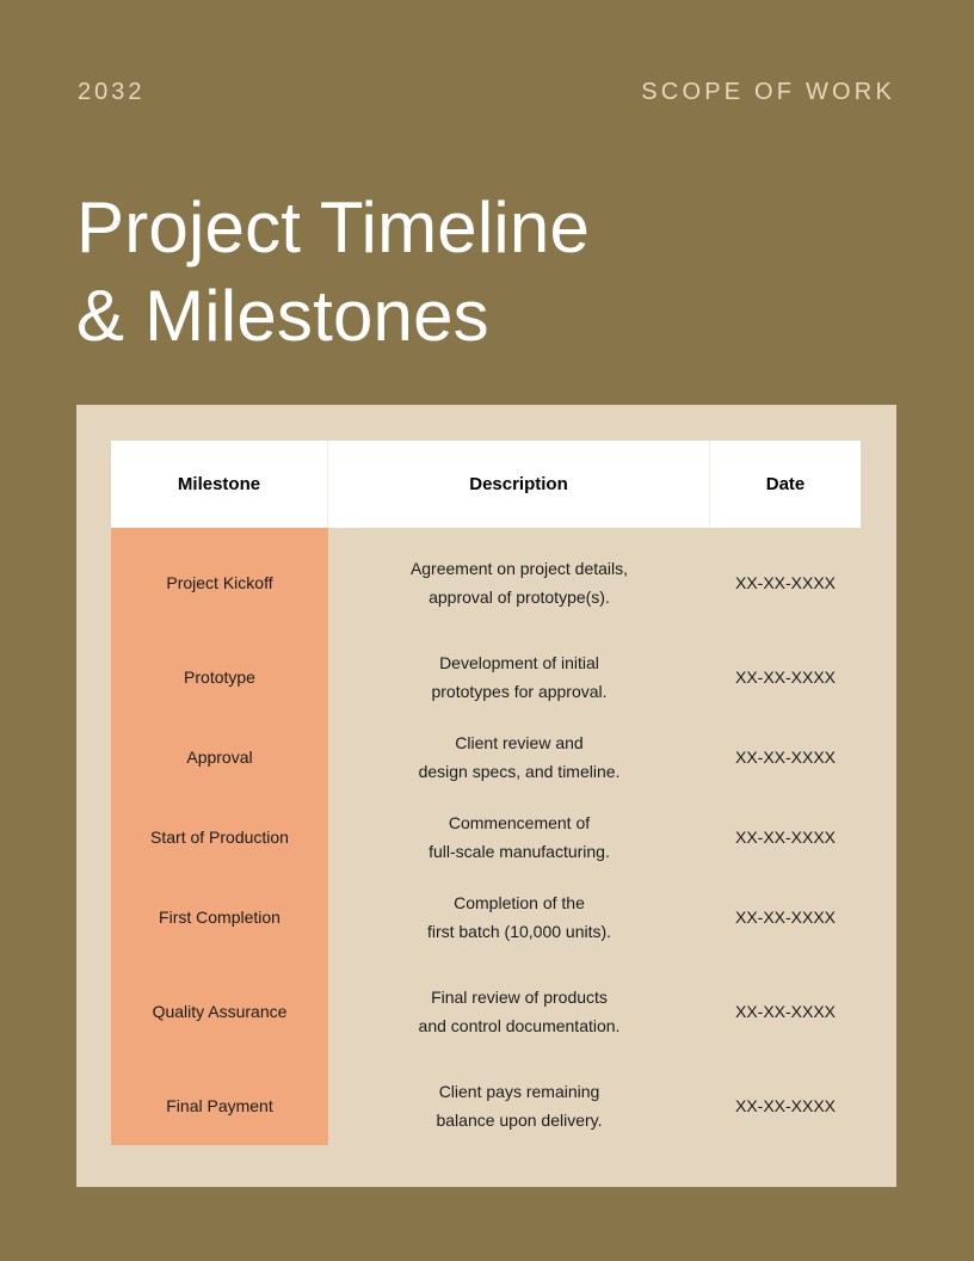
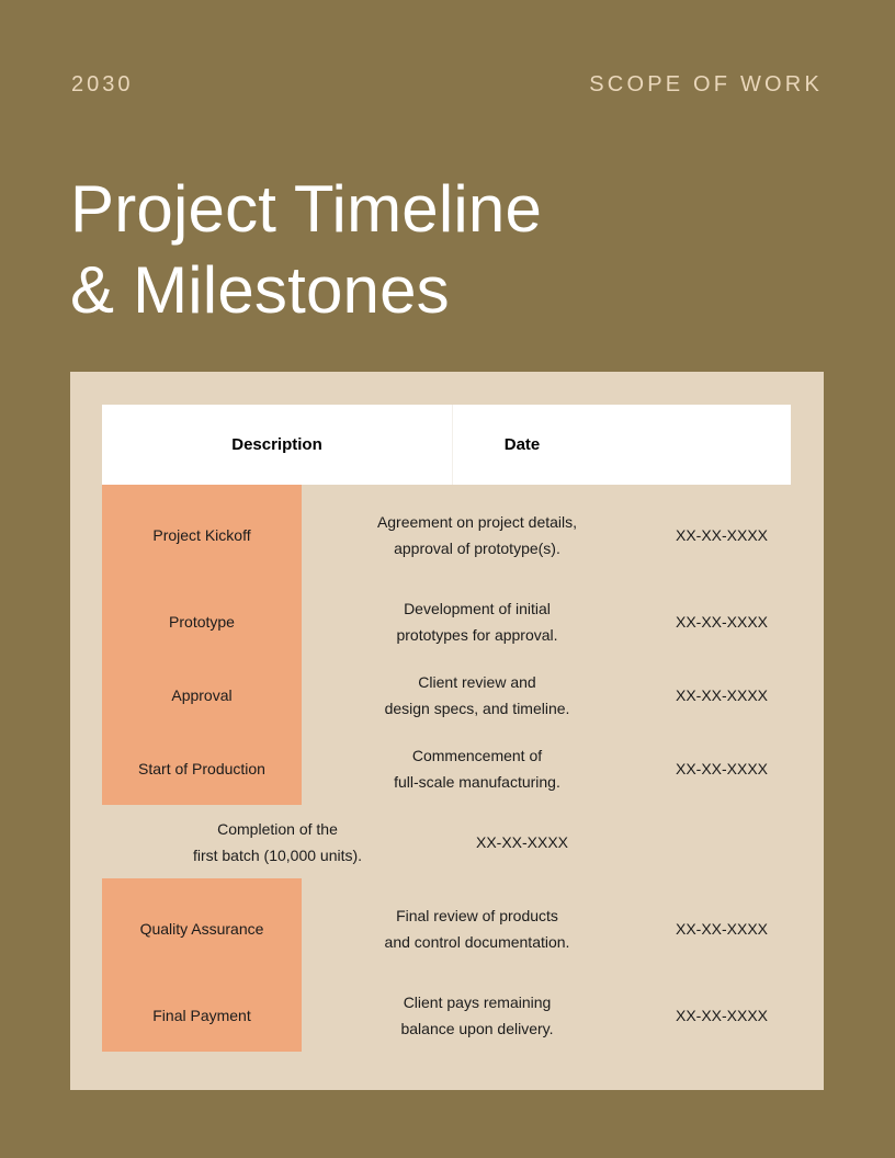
- 2032
+ 2030
  SCOPE OF WORK
  Project Timeline
  & Milestones
- Milestone
  Description
  Date
  Project Kickoff
  Agreement on project details,
  approval of prototype(s).
  XX-XX-XXXX
  Prototype
  Development of initial
  prototypes for approval.
  XX-XX-XXXX
  Approval
  Client review and
  design specs, and timeline.
  XX-XX-XXXX
  Start of Production
  Commencement of
  full-scale manufacturing.
  XX-XX-XXXX
- First Completion
  Completion of the
  first batch (10,000 units).
  XX-XX-XXXX
  Quality Assurance
  Final review of products
  and control documentation.
  XX-XX-XXXX
  Final Payment
  Client pays remaining
  balance upon delivery.
  XX-XX-XXXX
